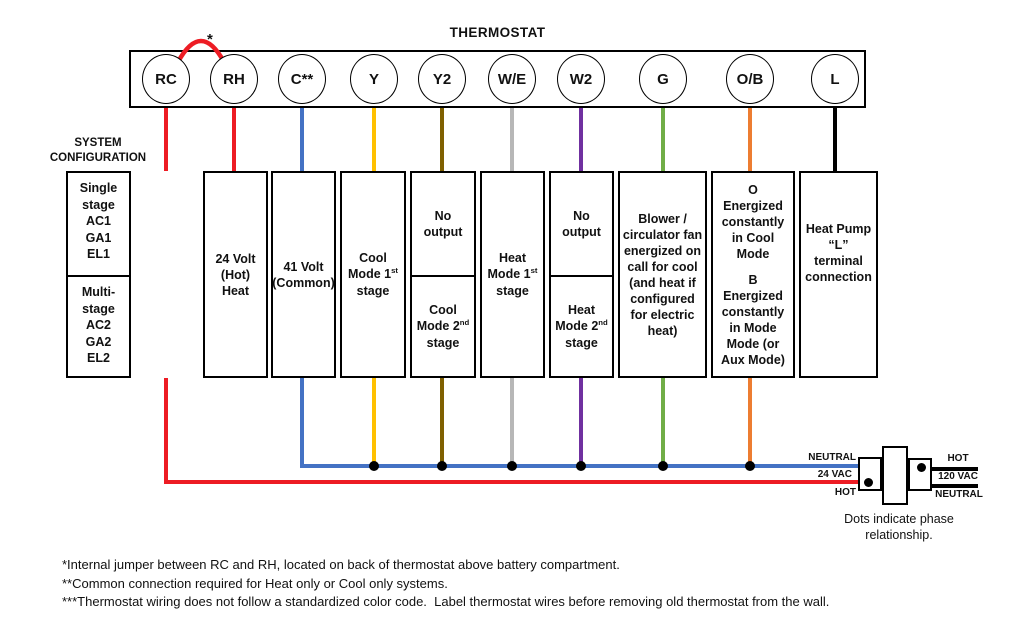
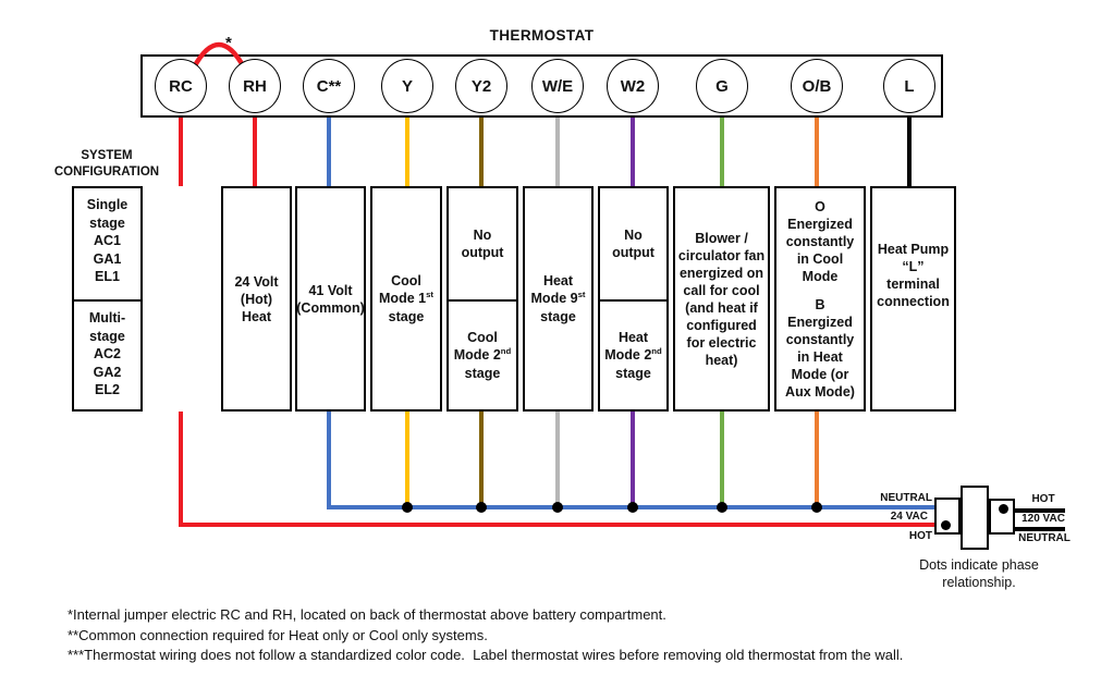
  THERMOSTAT
  *
  RC
  RH
  C**
  Y
  Y2
  W/E
  W2
  G
  O/B
  L
  SYSTEM CONFIGURATION
  Single stage
  AC1
  GA1
  EL1
  Multi-stage
  AC2
  GA2
  EL2
  24 Volt (Hot) Heat
  41 Volt (Common)
  Cool Mode 1st stage
  No output
  Cool Mode 2nd stage
- Heat Mode 1st stage
+ Heat Mode 9st stage
  No output
  Heat Mode 2nd stage
  Blower / circulator fan energized on call for cool (and heat if configured for electric heat)
  O
  Energized constantly in Cool Mode
  B
- Energized constantly in Mode Mode (or Aux Mode)
+ Energized constantly in Heat Mode (or Aux Mode)
  Heat Pump “L” terminal connection
  NEUTRAL
  24 VAC
  HOT
  HOT
  120 VAC
  NEUTRAL
  Dots indicate phase relationship.
- *Internal jumper between RC and RH, located on back of thermostat above battery compartment.
+ *Internal jumper electric RC and RH, located on back of thermostat above battery compartment.
  **Common connection required for Heat only or Cool only systems.
  ***Thermostat wiring does not follow a standardized color code. Label thermostat wires before removing old thermostat from the wall.
